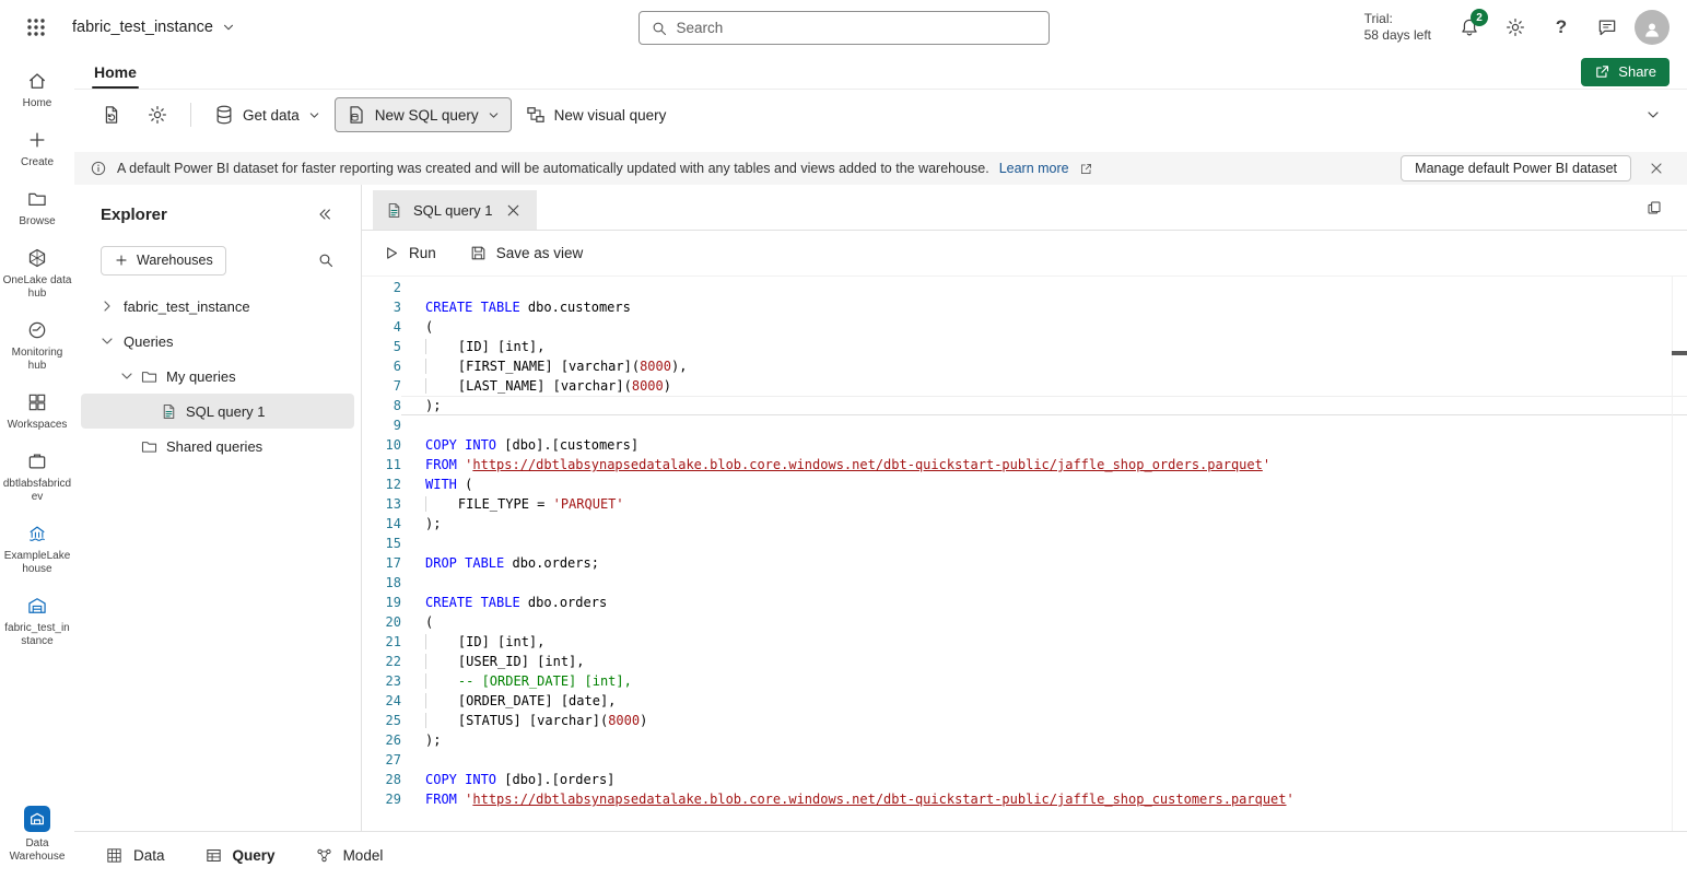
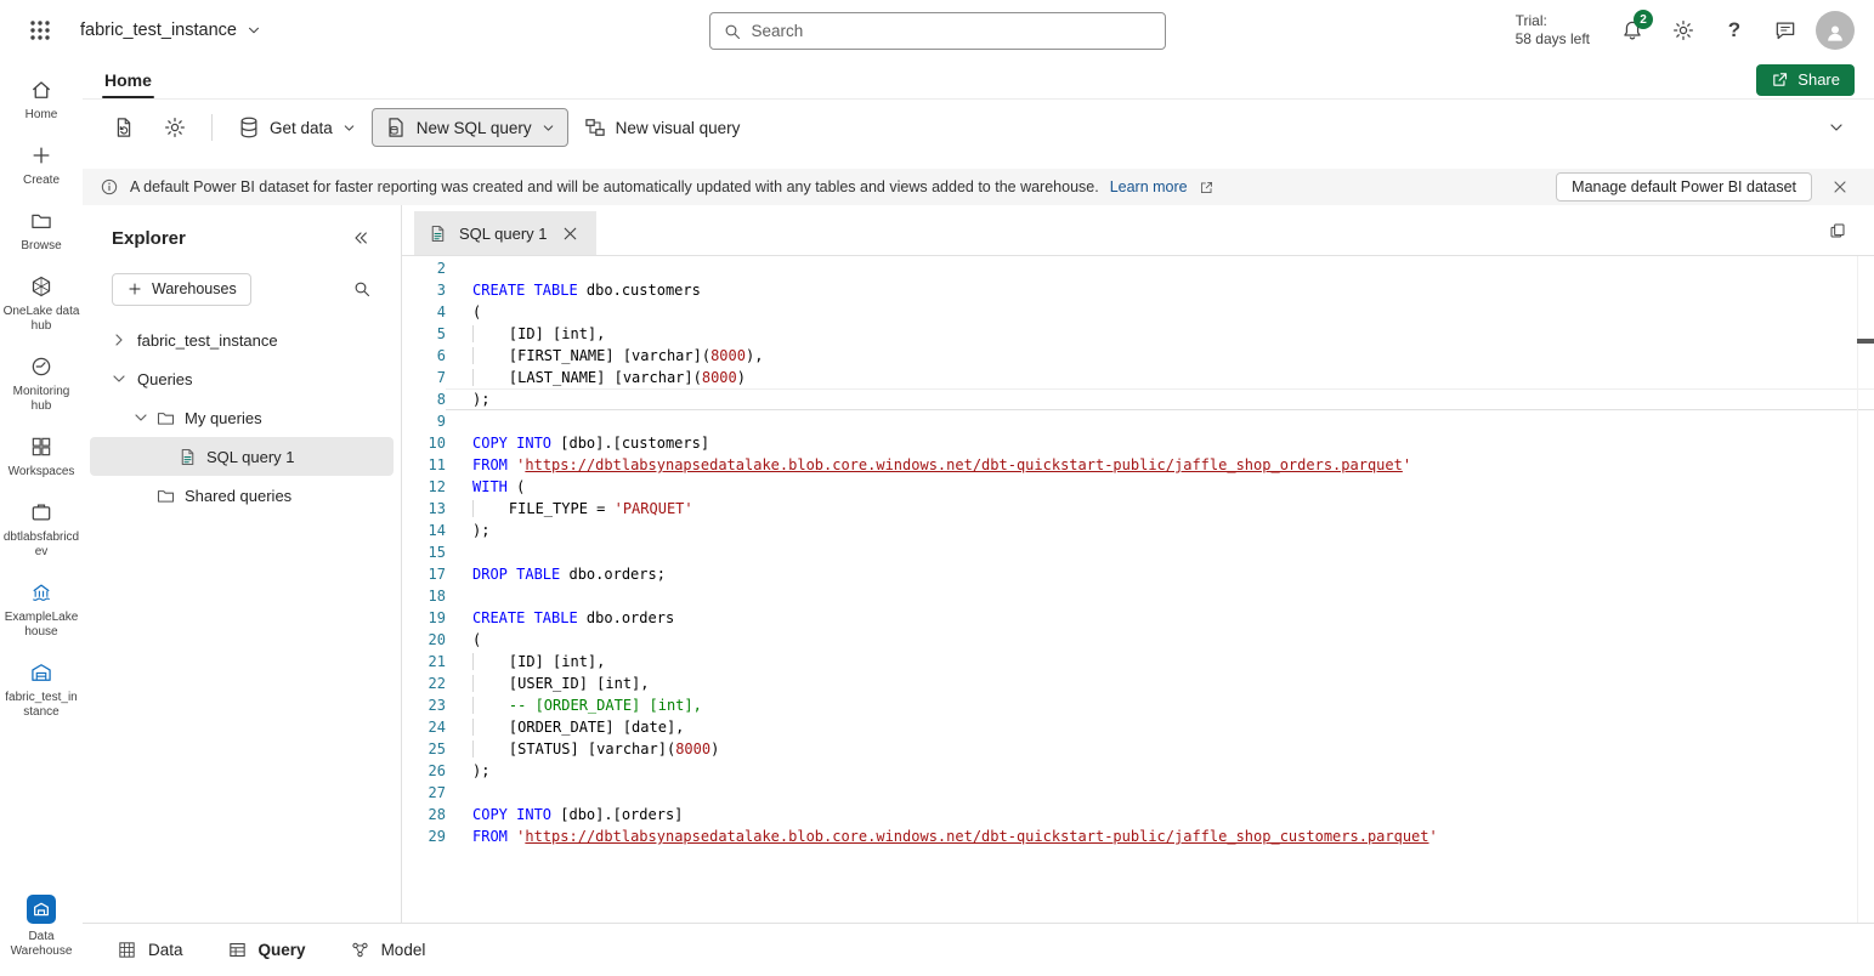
  fabric_test_instance
  Search
  Trial:
  58 days left
  2
  Home
  Create
  Browse
  OneLake data hub
  Monitoring hub
  Workspaces
  dbtlabsfabricdev
  ExampleLakehouse
  fabric_test_instance
  Data Warehouse
  Home
  Share
  Get data
  New SQL query
  New visual query
  A default Power BI dataset for faster reporting was created and will be automatically updated with any tables and views added to the warehouse.
  Learn more
  Manage default Power BI dataset
  Explorer
  Warehouses
  fabric_test_instance
  Queries
  My queries
  SQL query 1
  Shared queries
  SQL query 1
- Run
- Save as view
  2
  3
  CREATE TABLE dbo.customers
  4
  (
  5
  [ID] [int],
  6
  [FIRST_NAME] [varchar](8000),
  7
  [LAST_NAME] [varchar](8000)
  8
  );
  9
  10
  COPY INTO [dbo].[customers]
  11
  FROM 'https://dbtlabsynapsedatalake.blob.core.windows.net/dbt-quickstart-public/jaffle_shop_orders.parquet'
  12
  WITH (
  13
  FILE_TYPE = 'PARQUET'
  14
  );
  15
  17
  DROP TABLE dbo.orders;
  18
  19
  CREATE TABLE dbo.orders
  20
  (
  21
  [ID] [int],
  22
  [USER_ID] [int],
  23
  -- [ORDER_DATE] [int],
  24
  [ORDER_DATE] [date],
  25
  [STATUS] [varchar](8000)
  26
  );
  27
  28
  COPY INTO [dbo].[orders]
  29
  FROM 'https://dbtlabsynapsedatalake.blob.core.windows.net/dbt-quickstart-public/jaffle_shop_customers.parquet'
  Data
  Query
  Model
